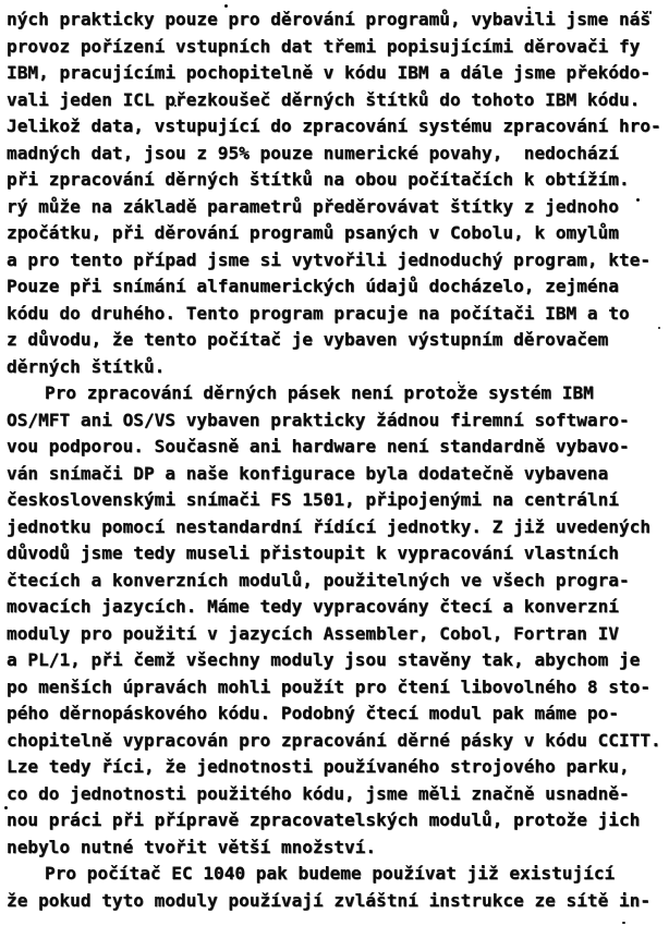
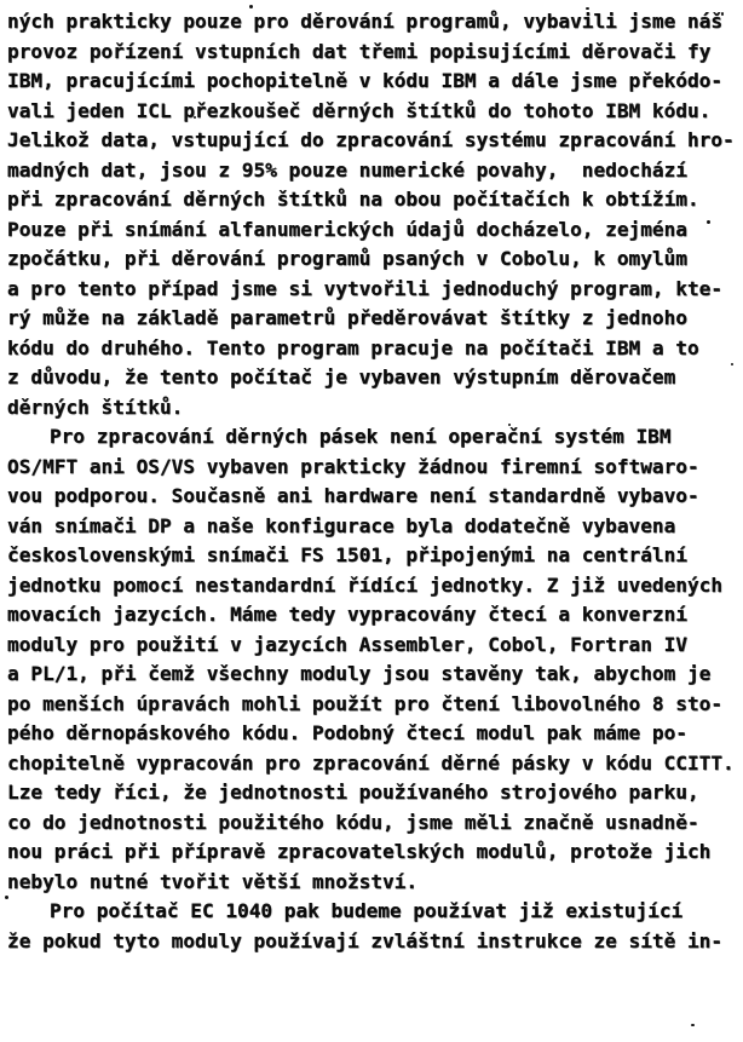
  ných prakticky pouze pro děrování programů, vybavili jsme náš
  provoz pořízení vstupních dat třemi popisujícími děrovači fy
  IBM, pracujícími pochopitelně v kódu IBM a dále jsme překódo-
  vali jeden ICL přezkoušeč děrných štítků do tohoto IBM kódu.
  Jelikož data, vstupující do zpracování systému zpracování hro-
  madných dat, jsou z 95% pouze numerické povahy, nedochází
  při zpracování děrných štítků na obou počítačích k obtížím.
- rý může na základě parametrů předěrovávat štítky z jednoho
+ Pouze při snímání alfanumerických údajů docházelo, zejména
  zpočátku, při děrování programů psaných v Cobolu, k omylům
  a pro tento případ jsme si vytvořili jednoduchý program, kte-
- Pouze při snímání alfanumerických údajů docházelo, zejména
+ rý může na základě parametrů předěrovávat štítky z jednoho
  kódu do druhého. Tento program pracuje na počítači IBM a to
  z důvodu, že tento počítač je vybaven výstupním děrovačem
  děrných štítků.
- Pro zpracování děrných pásek není protože systém IBM
+ Pro zpracování děrných pásek není operační systém IBM
  OS/MFT ani OS/VS vybaven prakticky žádnou firemní softwaro-
  vou podporou. Současně ani hardware není standardně vybavo-
  ván snímači DP a naše konfigurace byla dodatečně vybavena
  československými snímači FS 1501, připojenými na centrální
  jednotku pomocí nestandardní řídící jednotky. Z již uvedených
- důvodů jsme tedy museli přistoupit k vypracování vlastních
- čtecích a konverzních modulů, použitelných ve všech progra-
  movacích jazycích. Máme tedy vypracovány čtecí a konverzní
  moduly pro použití v jazycích Assembler, Cobol, Fortran IV
  a PL/1, při čemž všechny moduly jsou stavěny tak, abychom je
  po menších úpravách mohli použít pro čtení libovolného 8 sto-
  pého děrnopáskového kódu. Podobný čtecí modul pak máme po-
  chopitelně vypracován pro zpracování děrné pásky v kódu CCITT.
  Lze tedy říci, že jednotnosti používaného strojového parku,
  co do jednotnosti použitého kódu, jsme měli značně usnadně-
  nou práci při přípravě zpracovatelských modulů, protože jich
  nebylo nutné tvořit větší množství.
  Pro počítač EC 1040 pak budeme používat již existující
  že pokud tyto moduly používají zvláštní instrukce ze sítě in-
